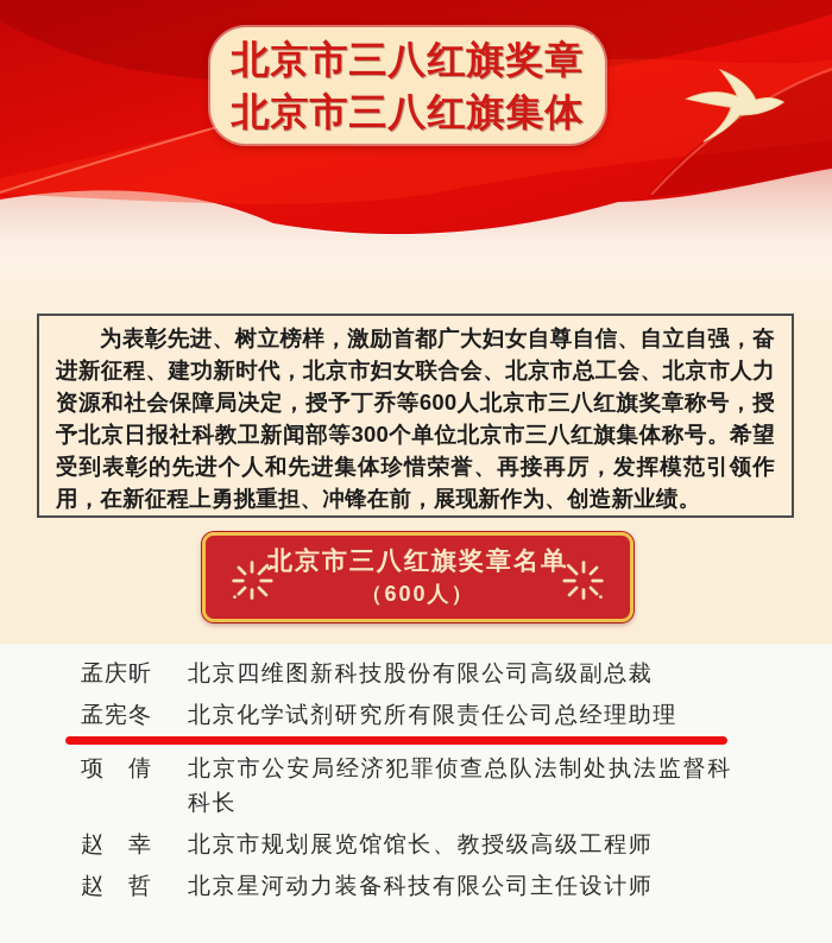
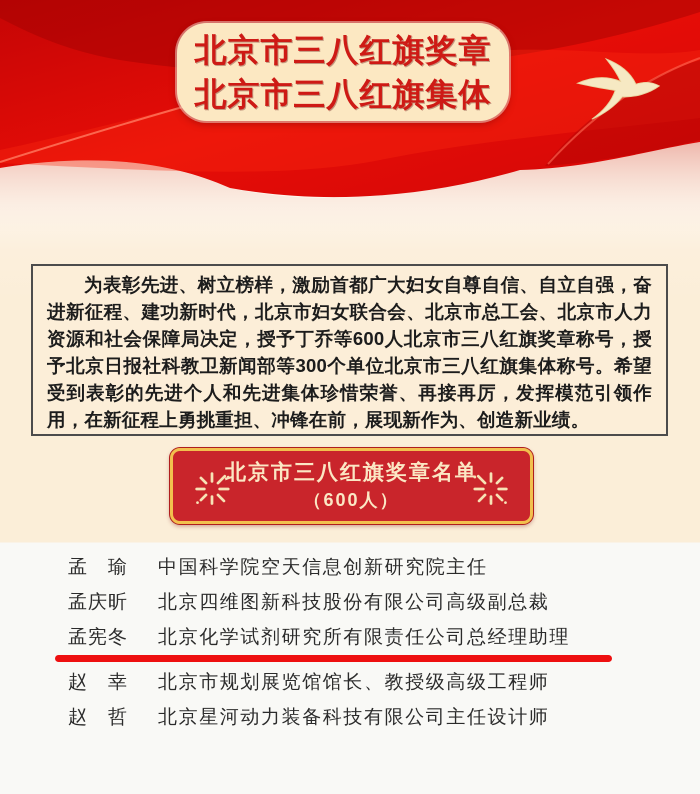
  北京市三八红旗奖章
  北京市三八红旗集体
  为表彰先进、树立榜样，激励首都广大妇女自尊自信、自立自强，奋进新征程、建功新时代，北京市妇女联合会、北京市总工会、北京市人力资源和社会保障局决定，授予丁乔等600人北京市三八红旗奖章称号，授予北京日报社科教卫新闻部等300个单位北京市三八红旗集体称号。希望受到表彰的先进个人和先进集体珍惜荣誉、再接再厉，发挥模范引领作用，在新征程上勇挑重担、冲锋在前，展现新作为、创造新业绩。
  北京市三八红旗奖章名单
  （600人）
+ 孟 瑜
+ 中国科学院空天信息创新研究院主任
  孟庆昕
  北京四维图新科技股份有限公司高级副总裁
  孟宪冬
  北京化学试剂研究所有限责任公司总经理助理
- 项 倩
- 北京市公安局经济犯罪侦查总队法制处执法监督科科长
  赵 幸
  北京市规划展览馆馆长、教授级高级工程师
  赵 哲
  北京星河动力装备科技有限公司主任设计师
